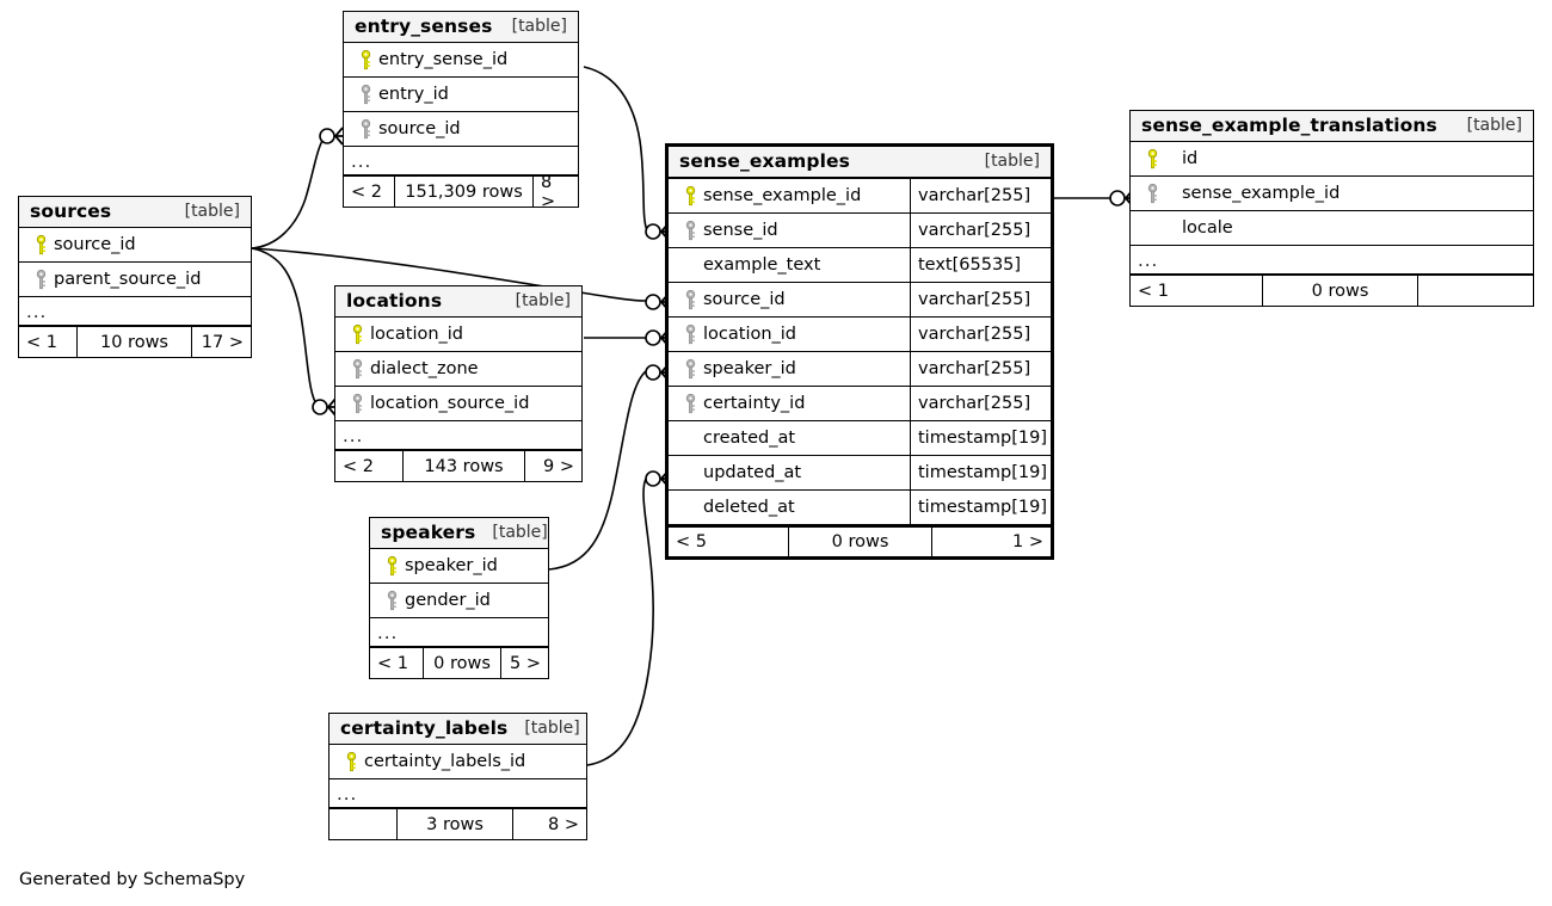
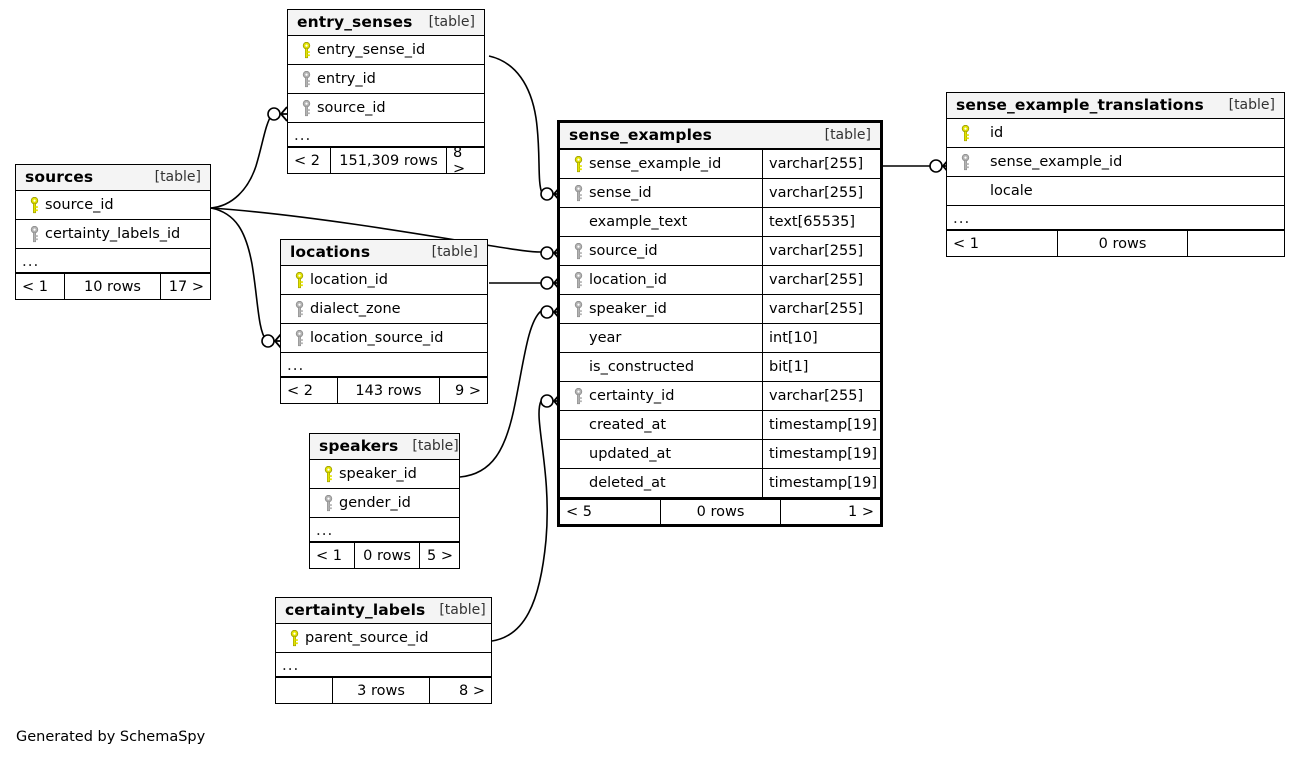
  entry_senses
  [table]
  entry_sense_id
  entry_id
  source_id
  ...
  < 2
  151,309 rows
  8 >
  sources
  [table]
  source_id
- parent_source_id
+ certainty_labels_id
  ...
  < 1
  10 rows
  17 >
  locations
  [table]
  location_id
  dialect_zone
  location_source_id
  ...
  < 2
  143 rows
  9 >
  speakers
  [table]
  speaker_id
  gender_id
  ...
  < 1
  0 rows
  5 >
  certainty_labels
  [table]
- certainty_labels_id
+ parent_source_id
  ...
  3 rows
  8 >
  sense_examples
  [table]
  sense_example_id
  varchar[255]
  sense_id
  varchar[255]
  example_text
  text[65535]
  source_id
  varchar[255]
  location_id
  varchar[255]
  speaker_id
  varchar[255]
+ year
+ int[10]
+ is_constructed
+ bit[1]
  certainty_id
  varchar[255]
  created_at
  timestamp[19]
  updated_at
  timestamp[19]
  deleted_at
  timestamp[19]
  < 5
  0 rows
  1 >
  sense_example_translations
  [table]
  id
  sense_example_id
  locale
  ...
  < 1
  0 rows
  Generated by SchemaSpy
